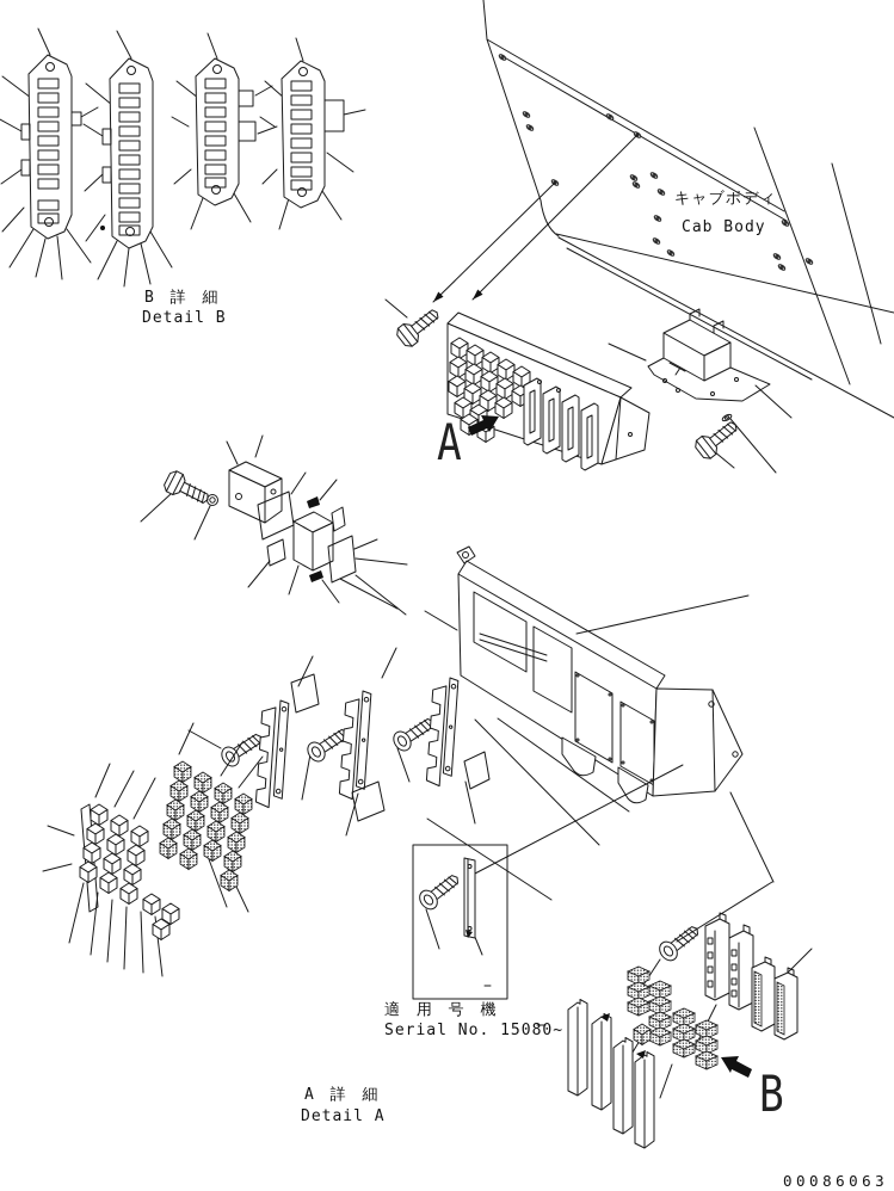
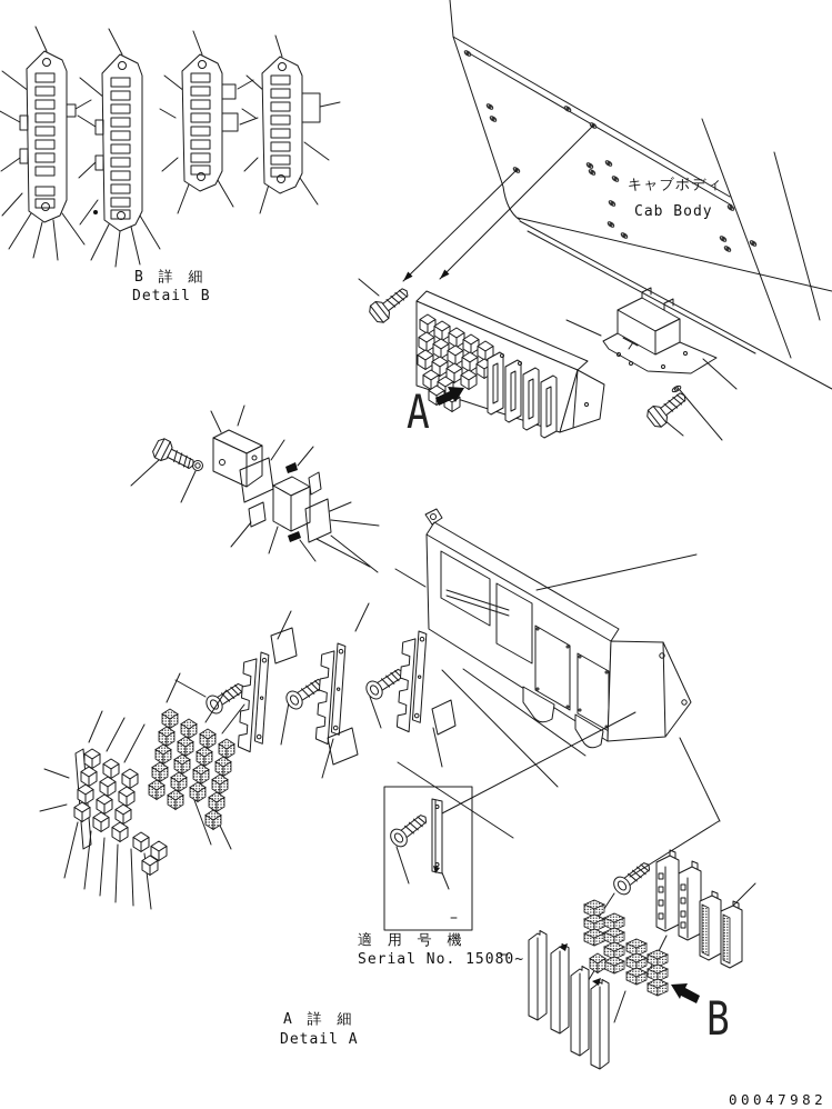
  B 詳 細
  Detail B
  キャブボディ
  Cab Body
  A
  B
  適 用 号 機
  Serial No. 15080~
  A 詳 細
  Detail A
- 00086063
+ 00047982
